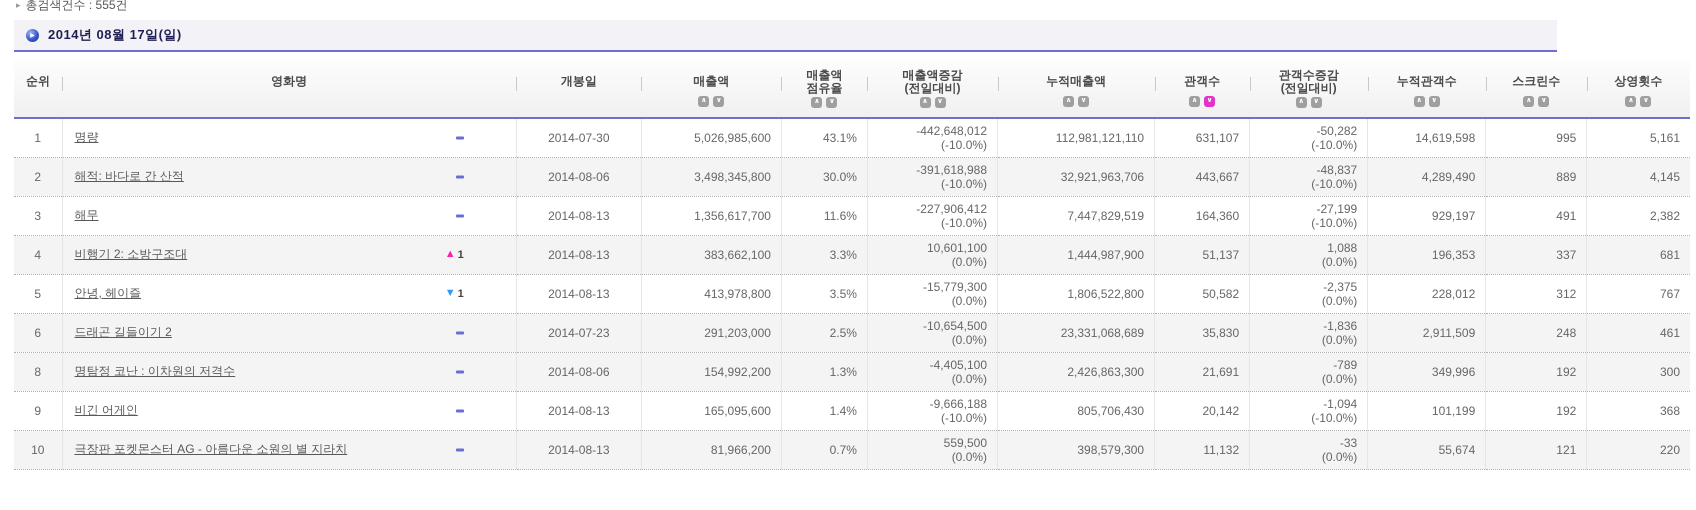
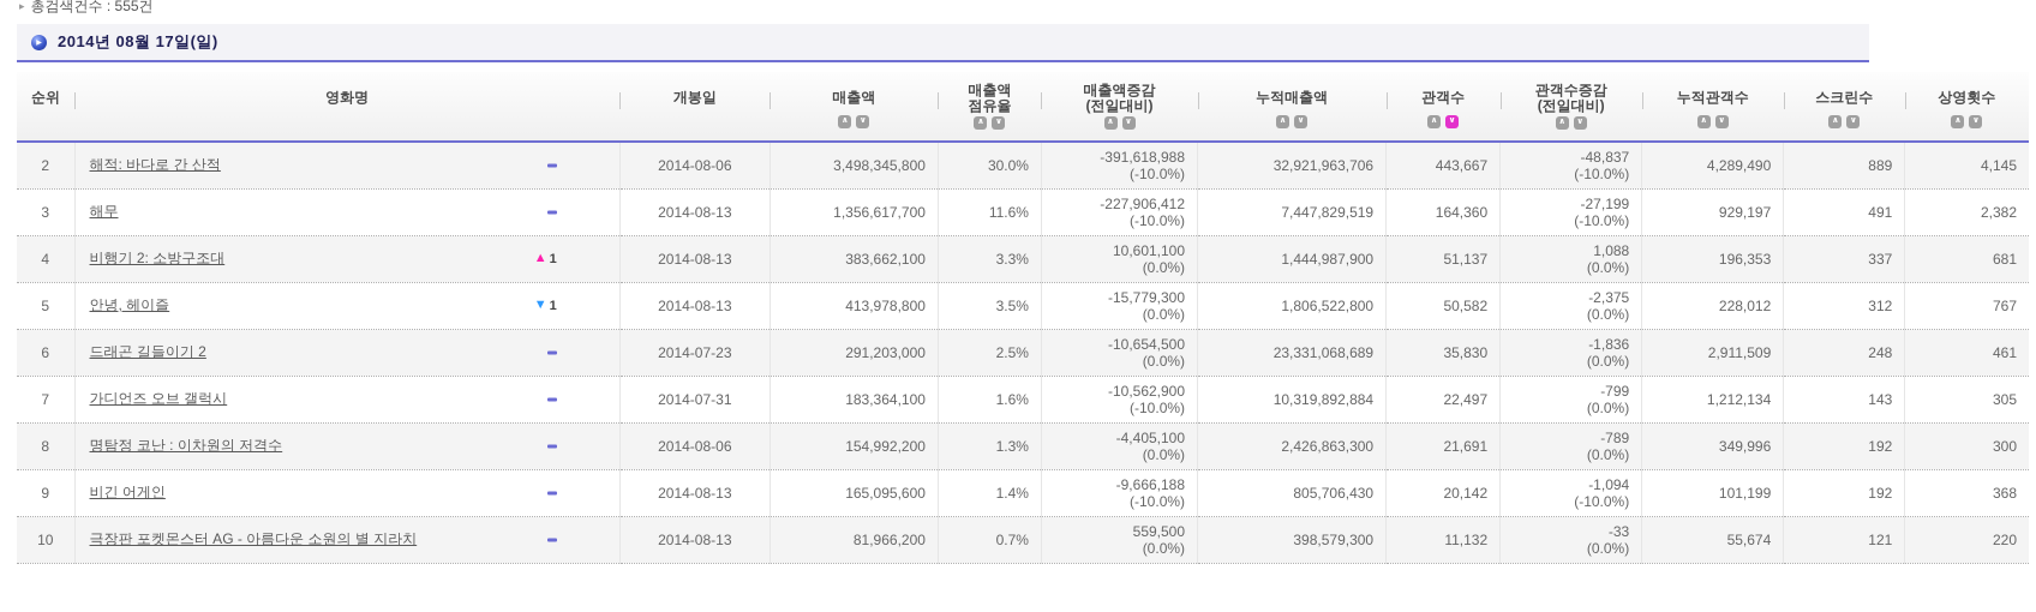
  ▸
  총검색건수 : 555건
  2014년 08월 17일(일)
  순위	영화명	개봉일	매출액	매출액점유율	매출액증감(전일대비)	누적매출액	관객수	관객수증감(전일대비)	누적관객수	스크린수	상영횟수
- 1	명량	2014-07-30	5,026,985,600	43.1%	-442,648,012(-10.0%)	112,981,121,110	631,107	-50,282(-10.0%)	14,619,598	995	5,161
  2	해적: 바다로 간 산적	2014-08-06	3,498,345,800	30.0%	-391,618,988(-10.0%)	32,921,963,706	443,667	-48,837(-10.0%)	4,289,490	889	4,145
  3	해무	2014-08-13	1,356,617,700	11.6%	-227,906,412(-10.0%)	7,447,829,519	164,360	-27,199(-10.0%)	929,197	491	2,382
  4	비행기 2: 소방구조대 ▲ 1	2014-08-13	383,662,100	3.3%	10,601,100(0.0%)	1,444,987,900	51,137	1,088(0.0%)	196,353	337	681
  5	안녕, 헤이즐 ▼ 1	2014-08-13	413,978,800	3.5%	-15,779,300(0.0%)	1,806,522,800	50,582	-2,375(0.0%)	228,012	312	767
  6	드래곤 길들이기 2	2014-07-23	291,203,000	2.5%	-10,654,500(0.0%)	23,331,068,689	35,830	-1,836(0.0%)	2,911,509	248	461
+ 7	가디언즈 오브 갤럭시	2014-07-31	183,364,100	1.6%	-10,562,900(-10.0%)	10,319,892,884	22,497	-799(0.0%)	1,212,134	143	305
  8	명탐정 코난 : 이차원의 저격수	2014-08-06	154,992,200	1.3%	-4,405,100(0.0%)	2,426,863,300	21,691	-789(0.0%)	349,996	192	300
  9	비긴 어게인	2014-08-13	165,095,600	1.4%	-9,666,188(-10.0%)	805,706,430	20,142	-1,094(-10.0%)	101,199	192	368
  10	극장판 포켓몬스터 AG - 아름다운 소원의 별 지라치	2014-08-13	81,966,200	0.7%	559,500(0.0%)	398,579,300	11,132	-33(0.0%)	55,674	121	220
